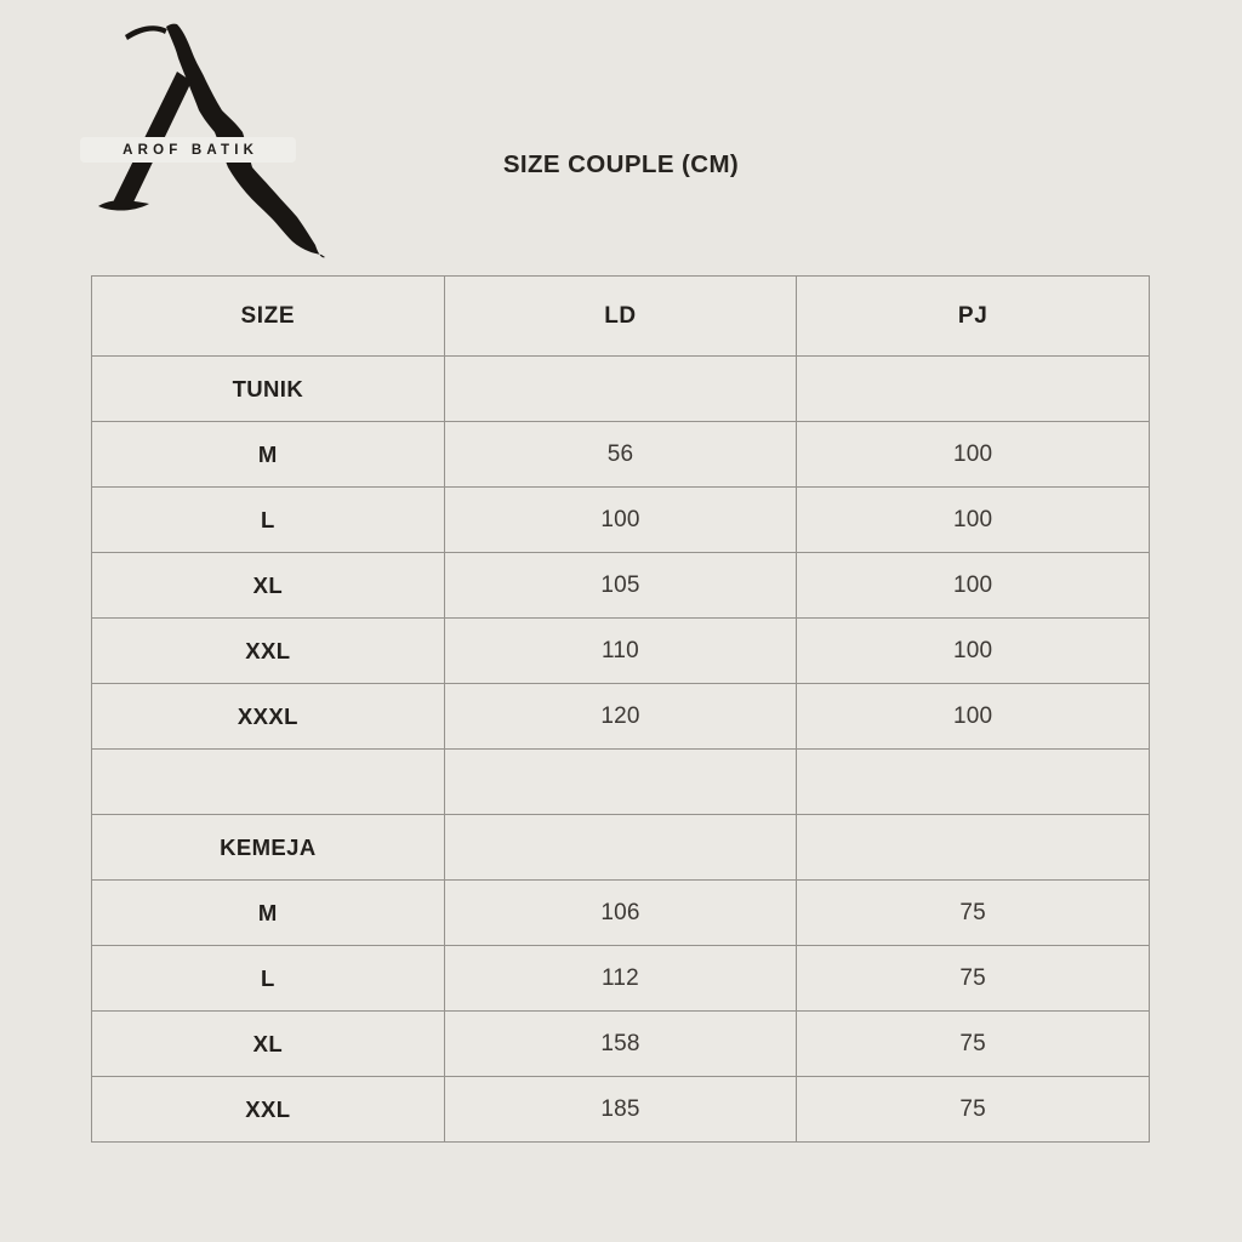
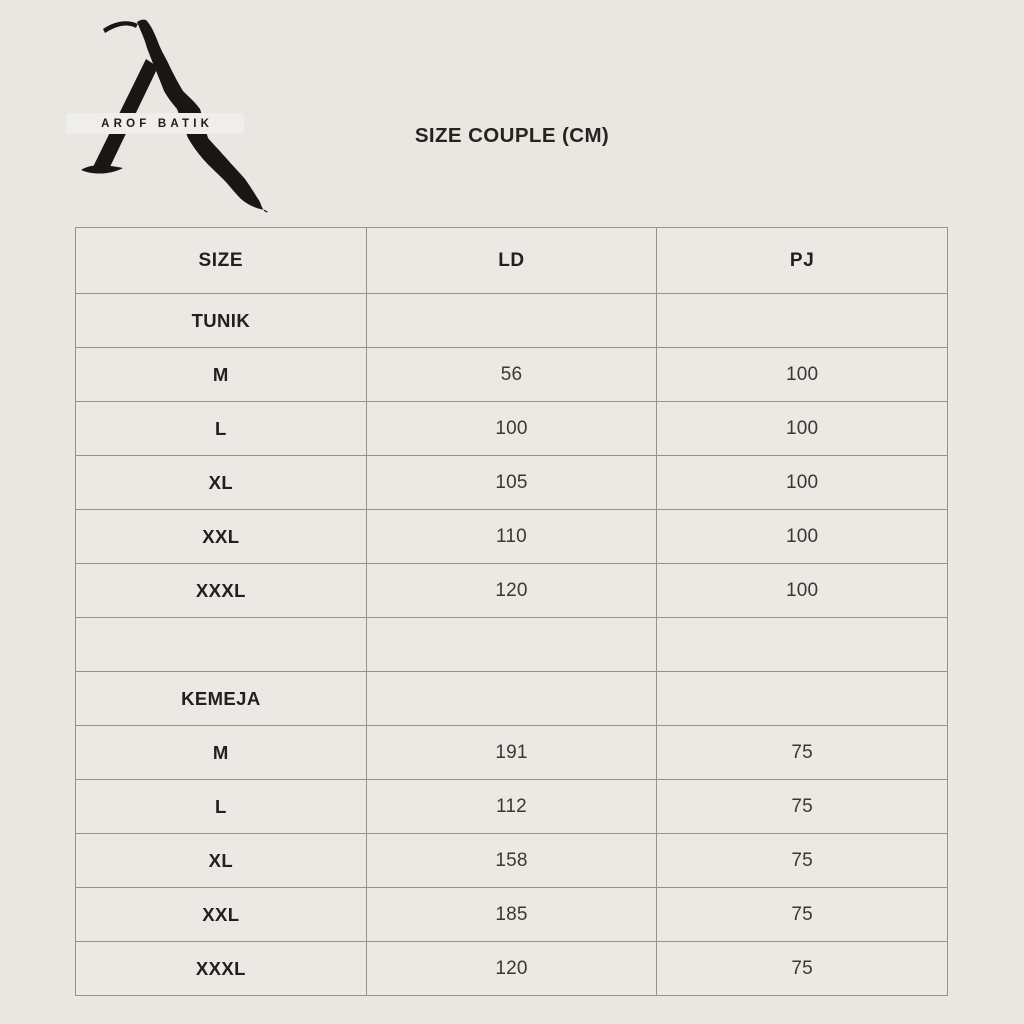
  AROF BATIK
  SIZE COUPLE (CM)
  SIZE	LD	PJ
  TUNIK
  M	56	100
  L	100	100
  XL	105	100
  XXL	110	100
  XXXL	120	100
  KEMEJA
- M	106	75
+ M	191	75
  L	112	75
  XL	158	75
  XXL	185	75
+ XXXL	120	75
